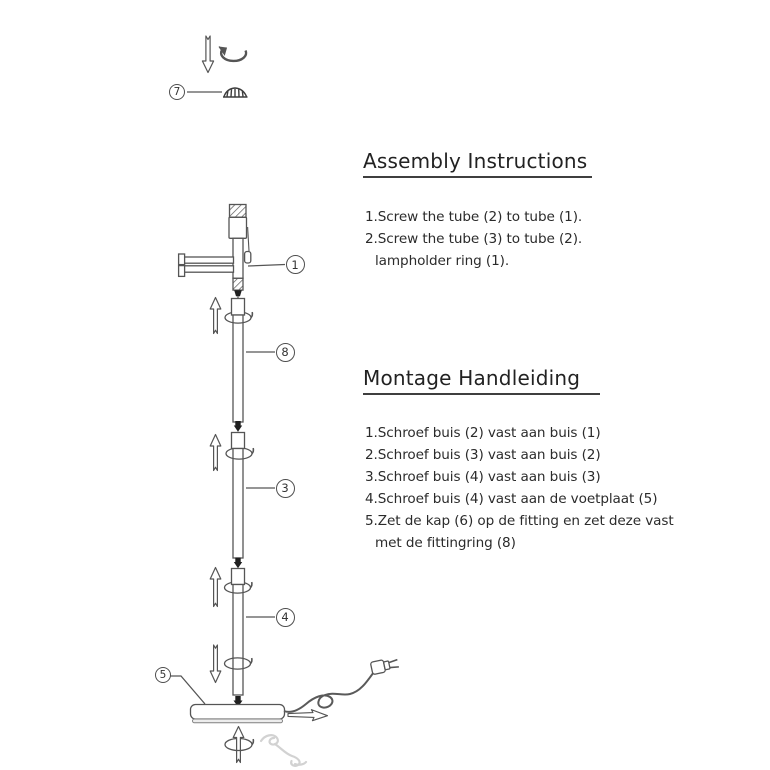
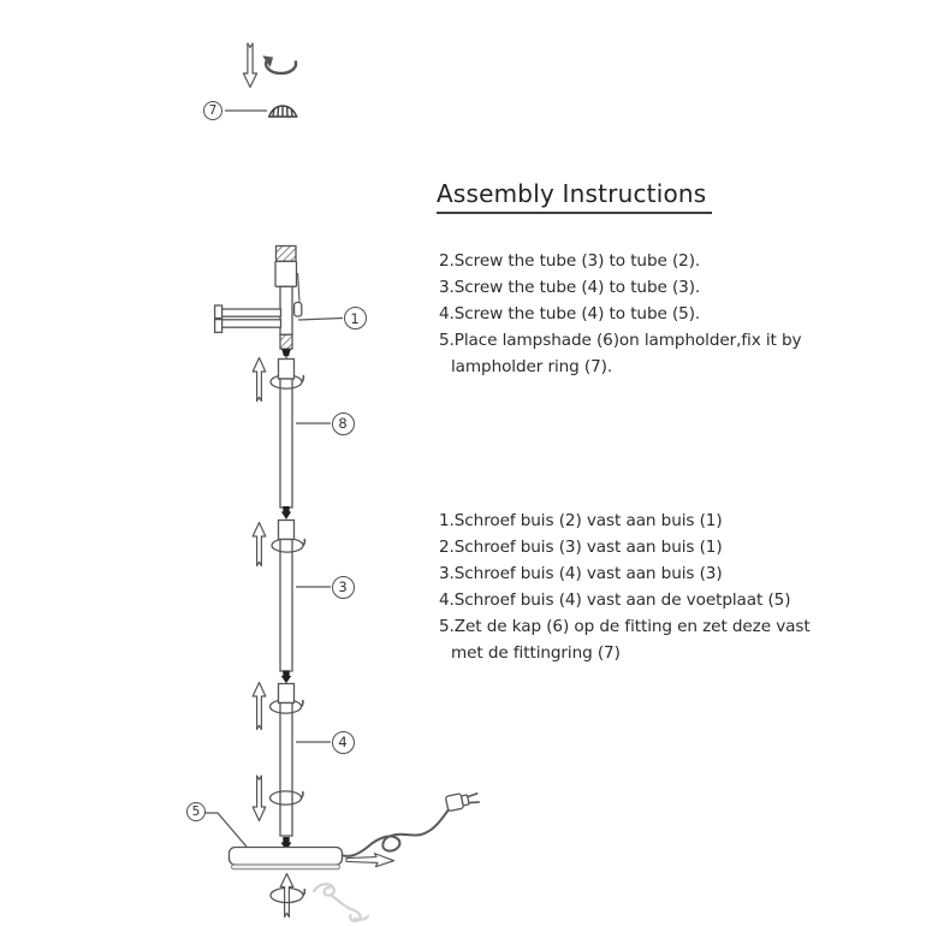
  7
  1
  8
  3
  4
  5
  Assembly Instructions
- 1.Screw the tube (2) to tube (1).
  2.Screw the tube (3) to tube (2).
+ 3.Screw the tube (4) to tube (3).
+ 4.Screw the tube (4) to tube (5).
+ 5.Place lampshade (6)on lampholder,fix it by
- lampholder ring (1).
+ lampholder ring (7).
- Montage Handleiding
  1.Schroef buis (2) vast aan buis (1)
- 2.Schroef buis (3) vast aan buis (2)
+ 2.Schroef buis (3) vast aan buis (1)
  3.Schroef buis (4) vast aan buis (3)
  4.Schroef buis (4) vast aan de voetplaat (5)
  5.Zet de kap (6) op de fitting en zet deze vast
- met de fittingring (8)
+ met de fittingring (7)
